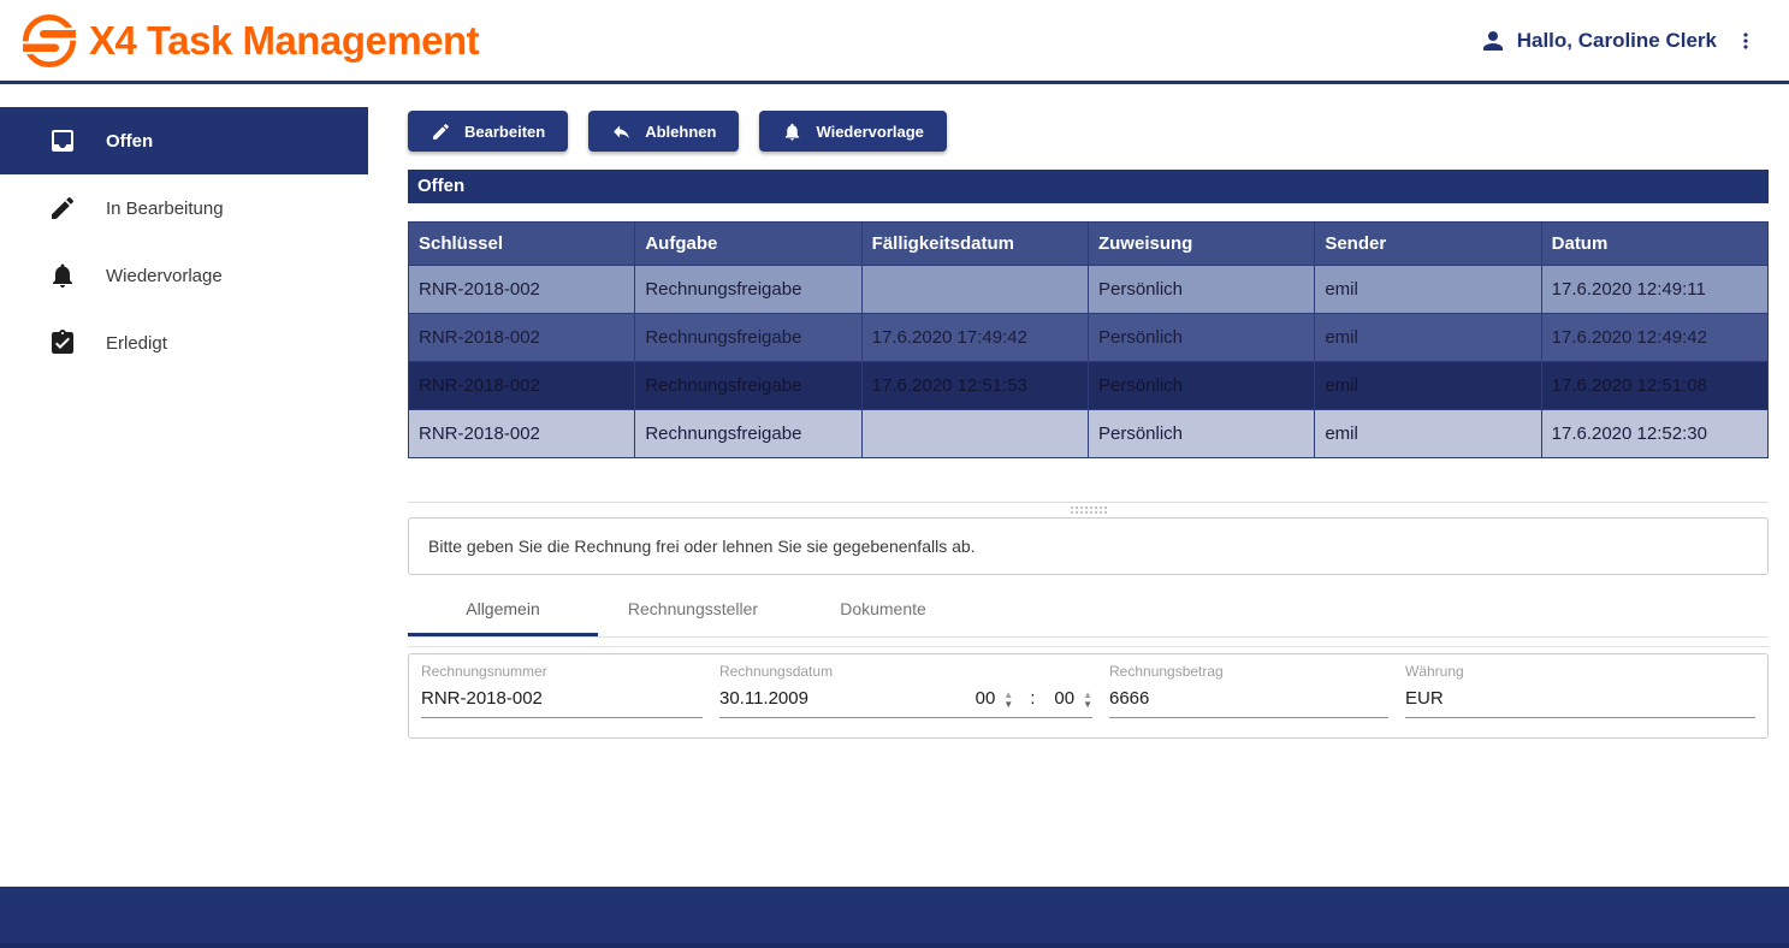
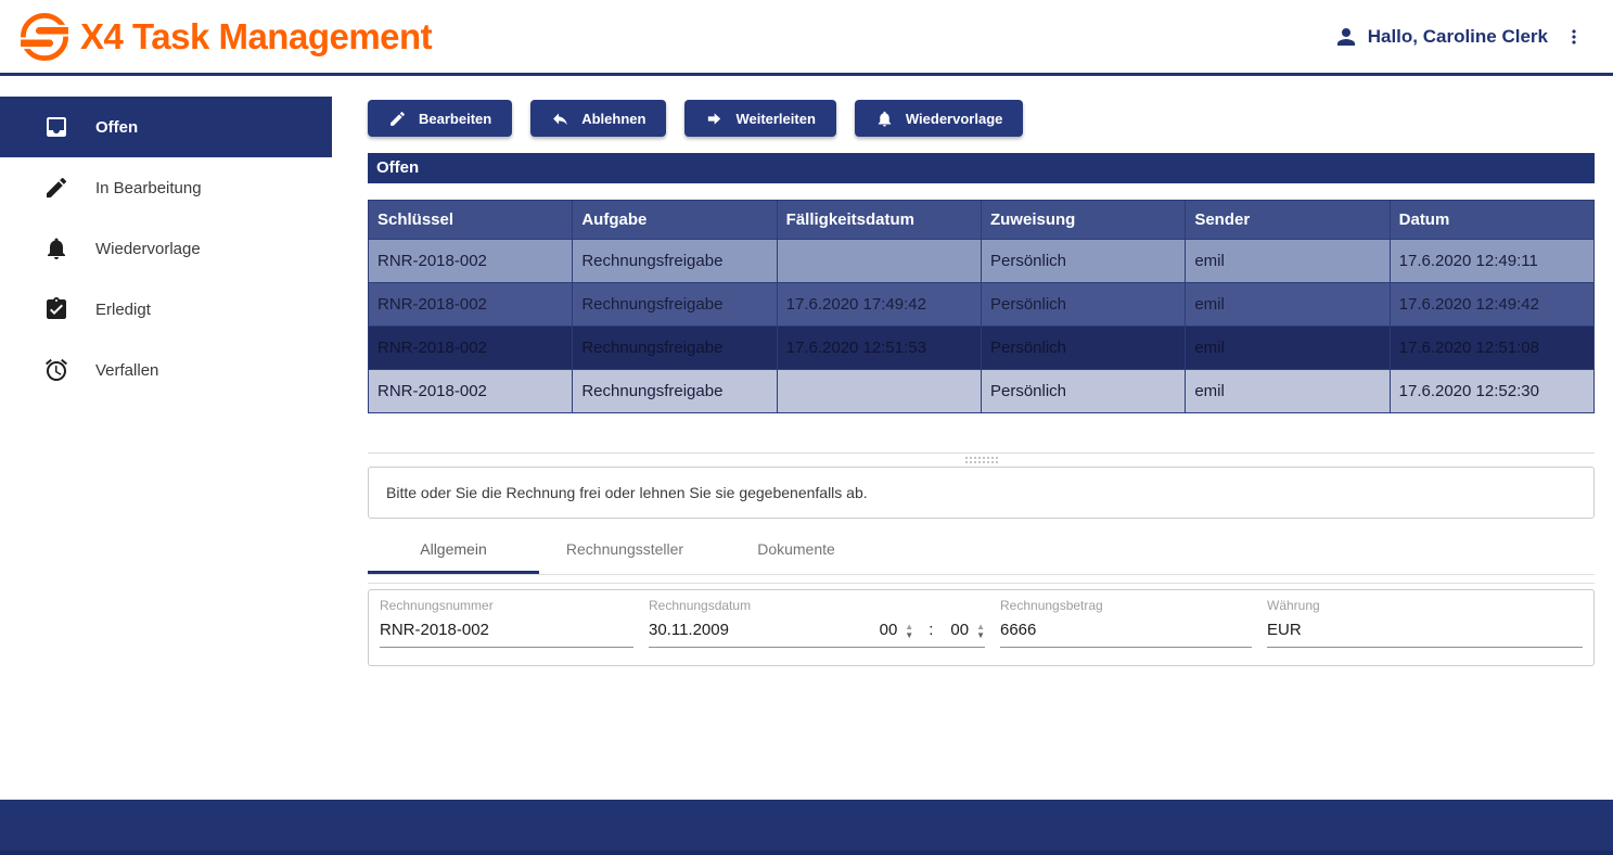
  X4 Task Management
  Hallo, Caroline Clerk
  Offen
  In Bearbeitung
  Wiedervorlage
  Erledigt
+ Verfallen
  Bearbeiten
  Ablehnen
+ Weiterleiten
  Wiedervorlage
  Offen
  Schlüssel	Aufgabe	Fälligkeitsdatum	Zuweisung	Sender	Datum
  RNR-2018-002	Rechnungsfreigabe		Persönlich	emil	17.6.2020 12:49:11
  RNR-2018-002	Rechnungsfreigabe	17.6.2020 17:49:42	Persönlich	emil	17.6.2020 12:49:42
  RNR-2018-002	Rechnungsfreigabe	17.6.2020 12:51:53	Persönlich	emil	17.6.2020 12:51:08
  RNR-2018-002	Rechnungsfreigabe		Persönlich	emil	17.6.2020 12:52:30
- Bitte geben Sie die Rechnung frei oder lehnen Sie sie gegebenenfalls ab.
+ Bitte oder Sie die Rechnung frei oder lehnen Sie sie gegebenenfalls ab.
  Allgemein
  Rechnungssteller
  Dokumente
  Rechnungsnummer
  RNR-2018-002
  Rechnungsdatum
  30.11.2009
  00
  ▲
  ▼
  :
  00
  ▲
  ▼
  Rechnungsbetrag
  6666
  Währung
  EUR
